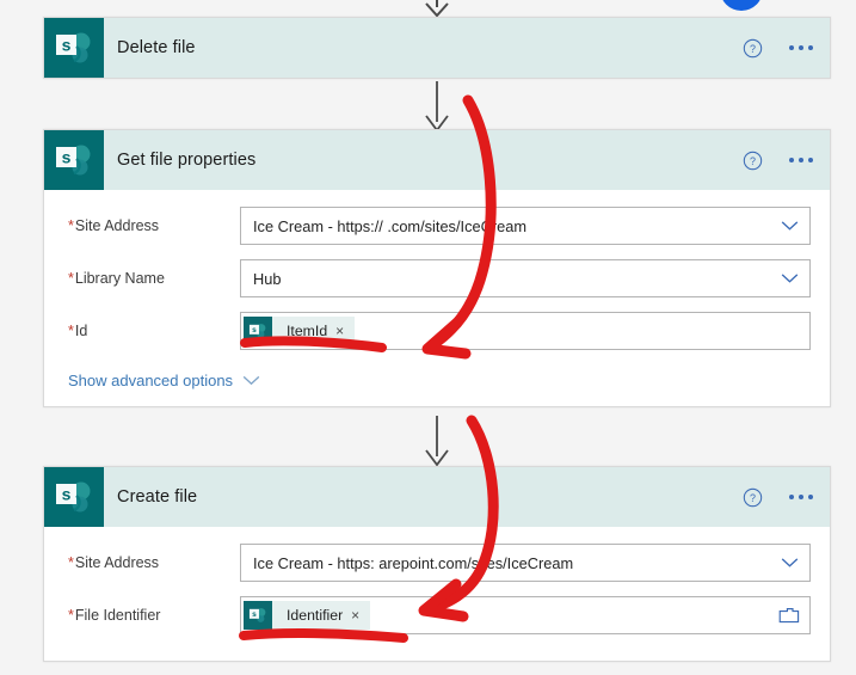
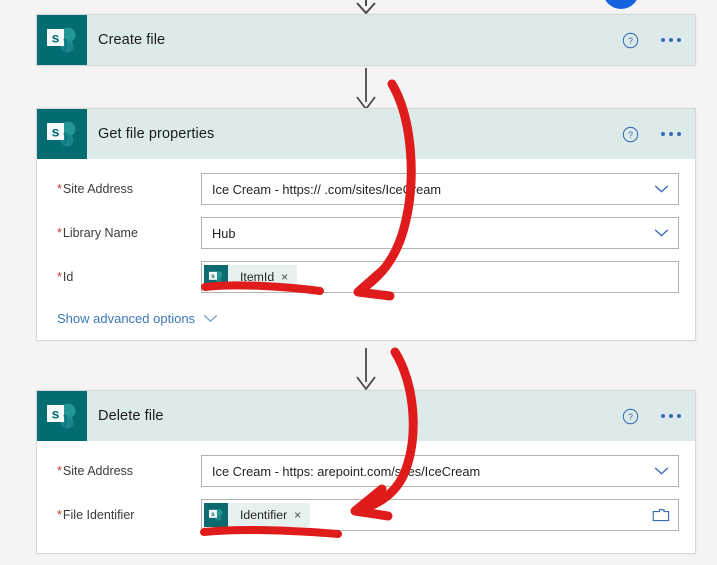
  s
- Delete file
+ Create file
  ?
  s
  Get file properties
  ?
  *Site Address
  Ice Cream - https:// .com/sites/Iceeam
  *Library Name
  Hub
  *Id
  ItemId
  ×
  Show advanced options
  s
- Create file
+ Delete file
  ?
  *Site Address
  Ice Cream - https: arepoint.com/ses/IceCream
  *File Identifier
  Identifier
  ×
